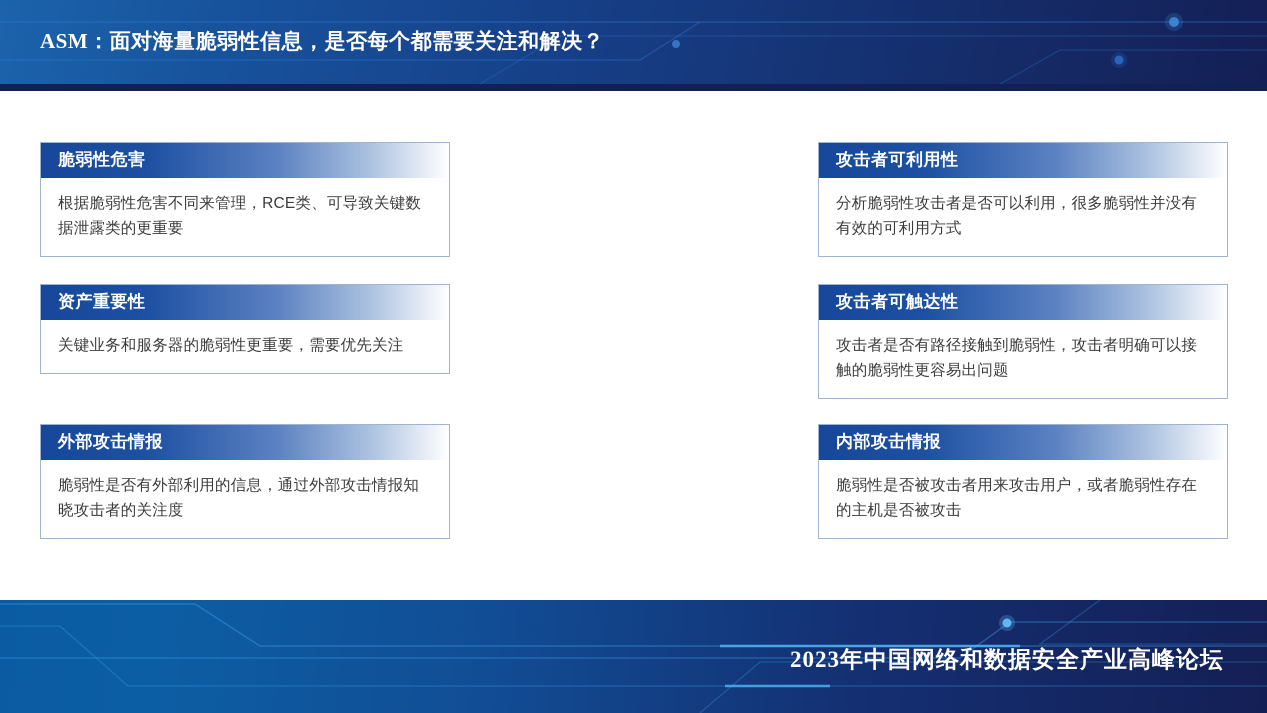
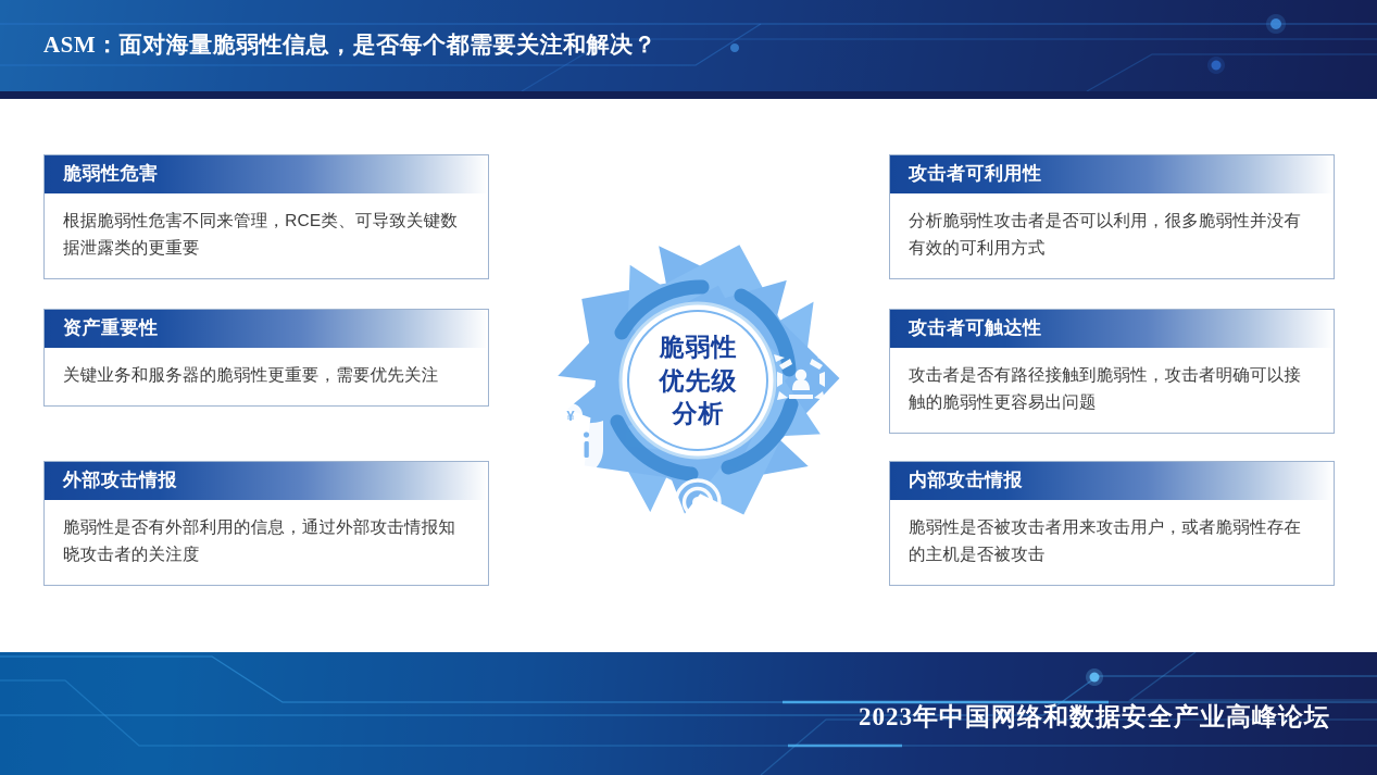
  ASM：面对海量脆弱性信息，是否每个都需要关注和解决？
  脆弱性危害
  根据脆弱性危害不同来管理，RCE类、可导致关键数据泄露类的更重要
  资产重要性
  关键业务和服务器的脆弱性更重要，需要优先关注
  外部攻击情报
  脆弱性是否有外部利用的信息，通过外部攻击情报知晓攻击者的关注度
  攻击者可利用性
  分析脆弱性攻击者是否可以利用，很多脆弱性并没有有效的可利用方式
  攻击者可触达性
  攻击者是否有路径接触到脆弱性，攻击者明确可以接触的脆弱性更容易出问题
  内部攻击情报
  脆弱性是否被攻击者用来攻击用户，或者脆弱性存在的主机是否被攻击
+ ¥
+ 脆弱性
+ 优先级
+ 分析
  2023年中国网络和数据安全产业高峰论坛
